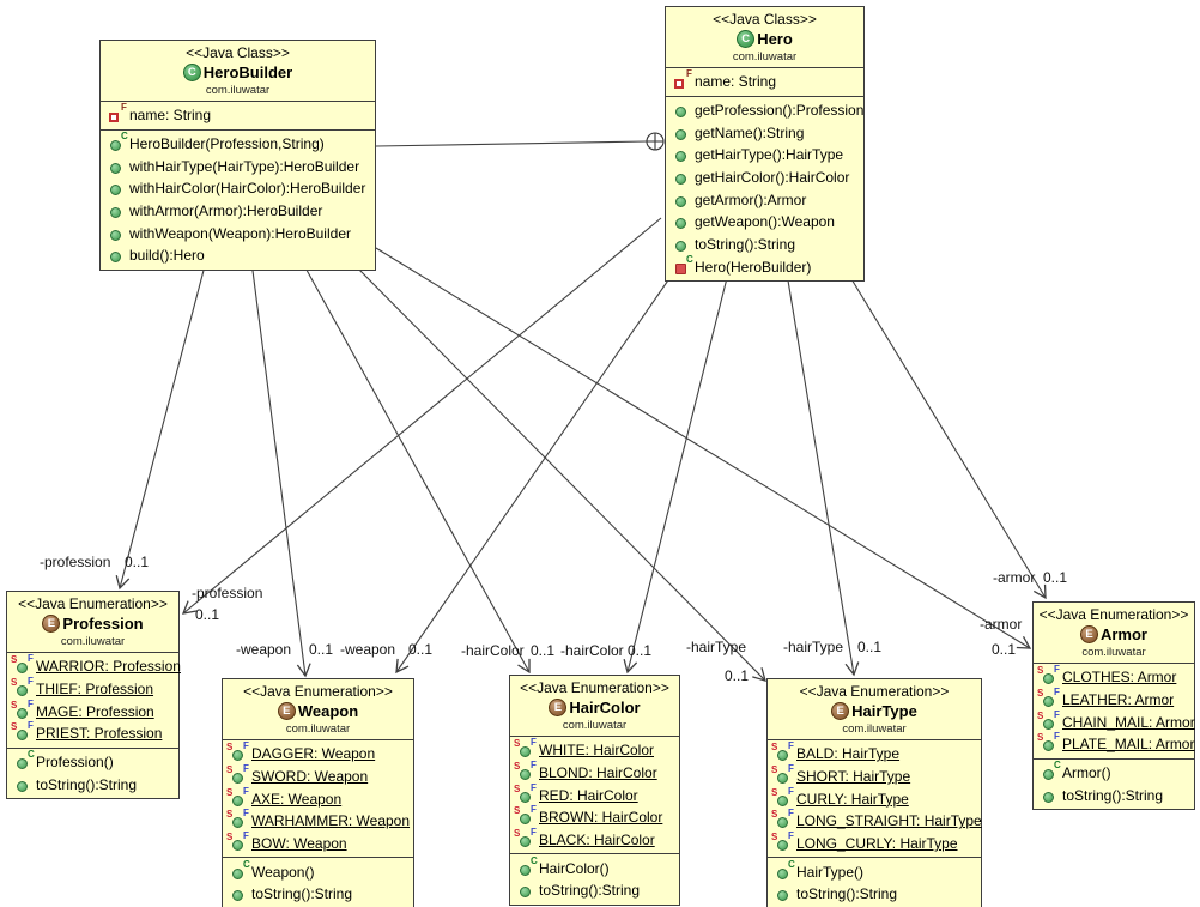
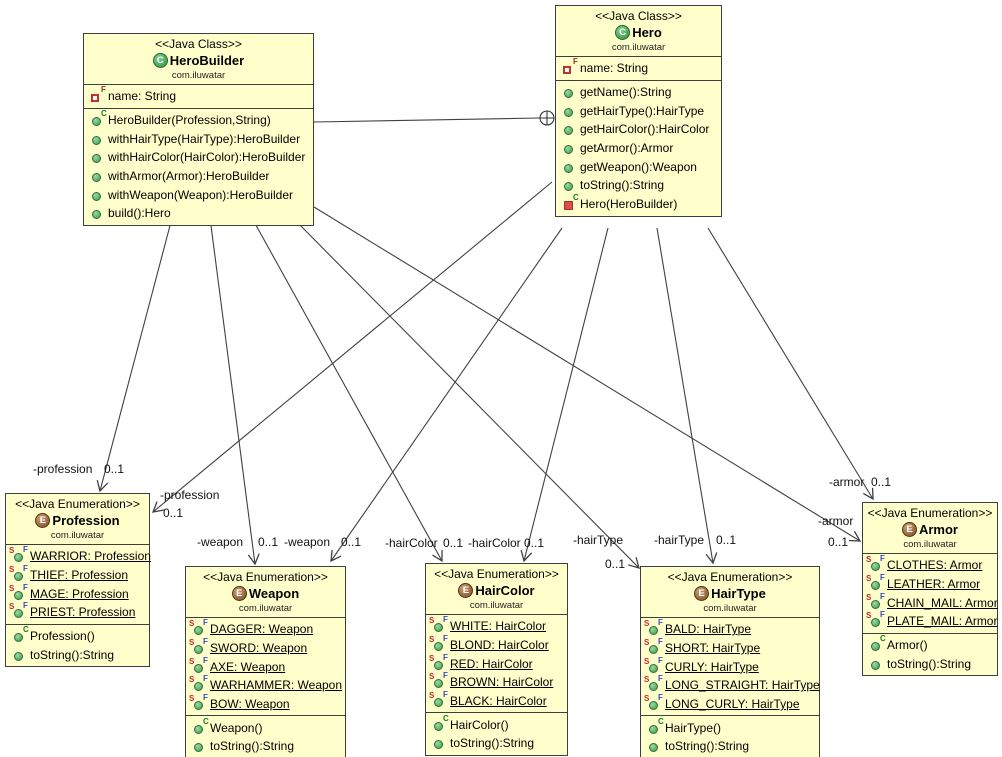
  -profession
  0..1
  -profession
  0..1
  -weapon
  0..1
  -weapon
  0..1
  -hairColor
  0..1
  -hairColor
  0..1
  -hairType
  0..1
  -hairType
  0..1
  -armor
  0..1
  -armor
  0..1
  <<Java Class>>
  C
  HeroBuilder
  com.iluwatar
  F
  name: String
  C
  HeroBuilder(Profession,String)
  withHairType(HairType):HeroBuilder
  withHairColor(HairColor):HeroBuilder
  withArmor(Armor):HeroBuilder
  withWeapon(Weapon):HeroBuilder
  build():Hero
  <<Java Class>>
  C
  Hero
  com.iluwatar
  F
  name: String
- getProfession():Profession
  getName():String
  getHairType():HairType
  getHairColor():HairColor
  getArmor():Armor
  getWeapon():Weapon
  toString():String
  C
  Hero(HeroBuilder)
  <<Java Enumeration>>
  E
  Profession
  com.iluwatar
  S
  F
  WARRIOR: Profession
  S
  F
  THIEF: Profession
  S
  F
  MAGE: Profession
  S
  F
  PRIEST: Profession
  C
  Profession()
  toString():String
  <<Java Enumeration>>
  E
  Weapon
  com.iluwatar
  S
  F
  DAGGER: Weapon
  S
  F
  SWORD: Weapon
  S
  F
  AXE: Weapon
  S
  F
  WARHAMMER: Weapon
  S
  F
  BOW: Weapon
  C
  Weapon()
  toString():String
  <<Java Enumeration>>
  E
  HairColor
  com.iluwatar
  S
  F
  WHITE: HairColor
  S
  F
  BLOND: HairColor
  S
  F
  RED: HairColor
  S
  F
  BROWN: HairColor
  S
  F
  BLACK: HairColor
  C
  HairColor()
  toString():String
  <<Java Enumeration>>
  E
  HairType
  com.iluwatar
  S
  F
  BALD: HairType
  S
  F
  SHORT: HairType
  S
  F
  CURLY: HairType
  S
  F
  LONG_STRAIGHT: HairType
  S
  F
  LONG_CURLY: HairType
  C
  HairType()
  toString():String
  <<Java Enumeration>>
  E
  Armor
  com.iluwatar
  S
  F
  CLOTHES: Armor
  S
  F
  LEATHER: Armor
  S
  F
  CHAIN_MAIL: Armor
  S
  F
  PLATE_MAIL: Armor
  C
  Armor()
  toString():String
